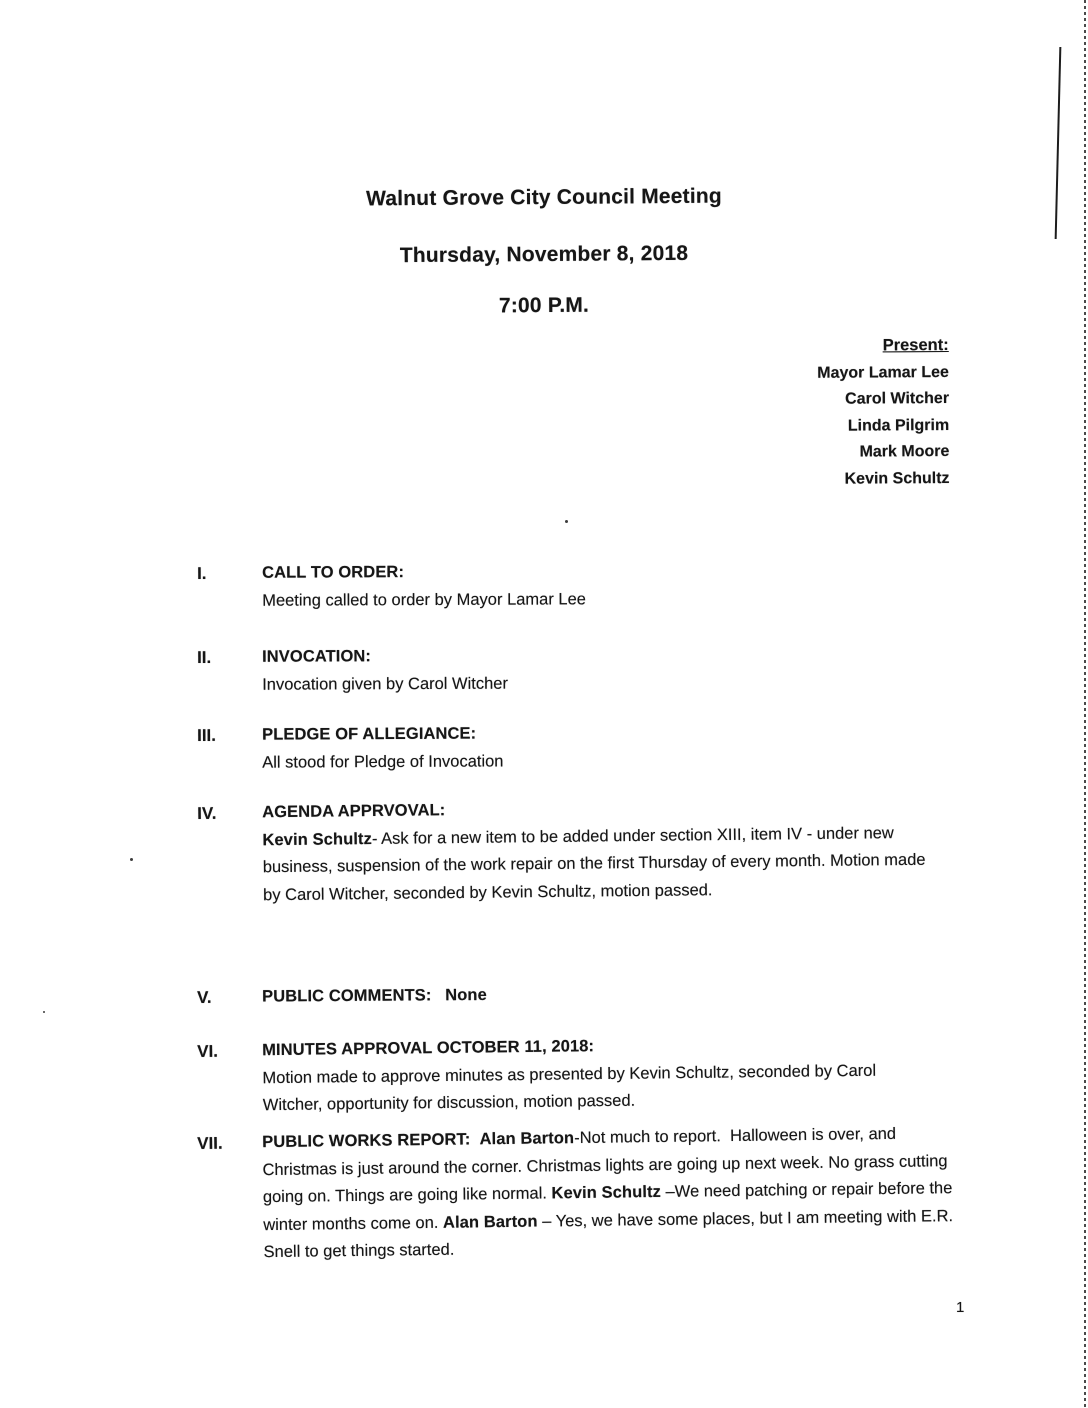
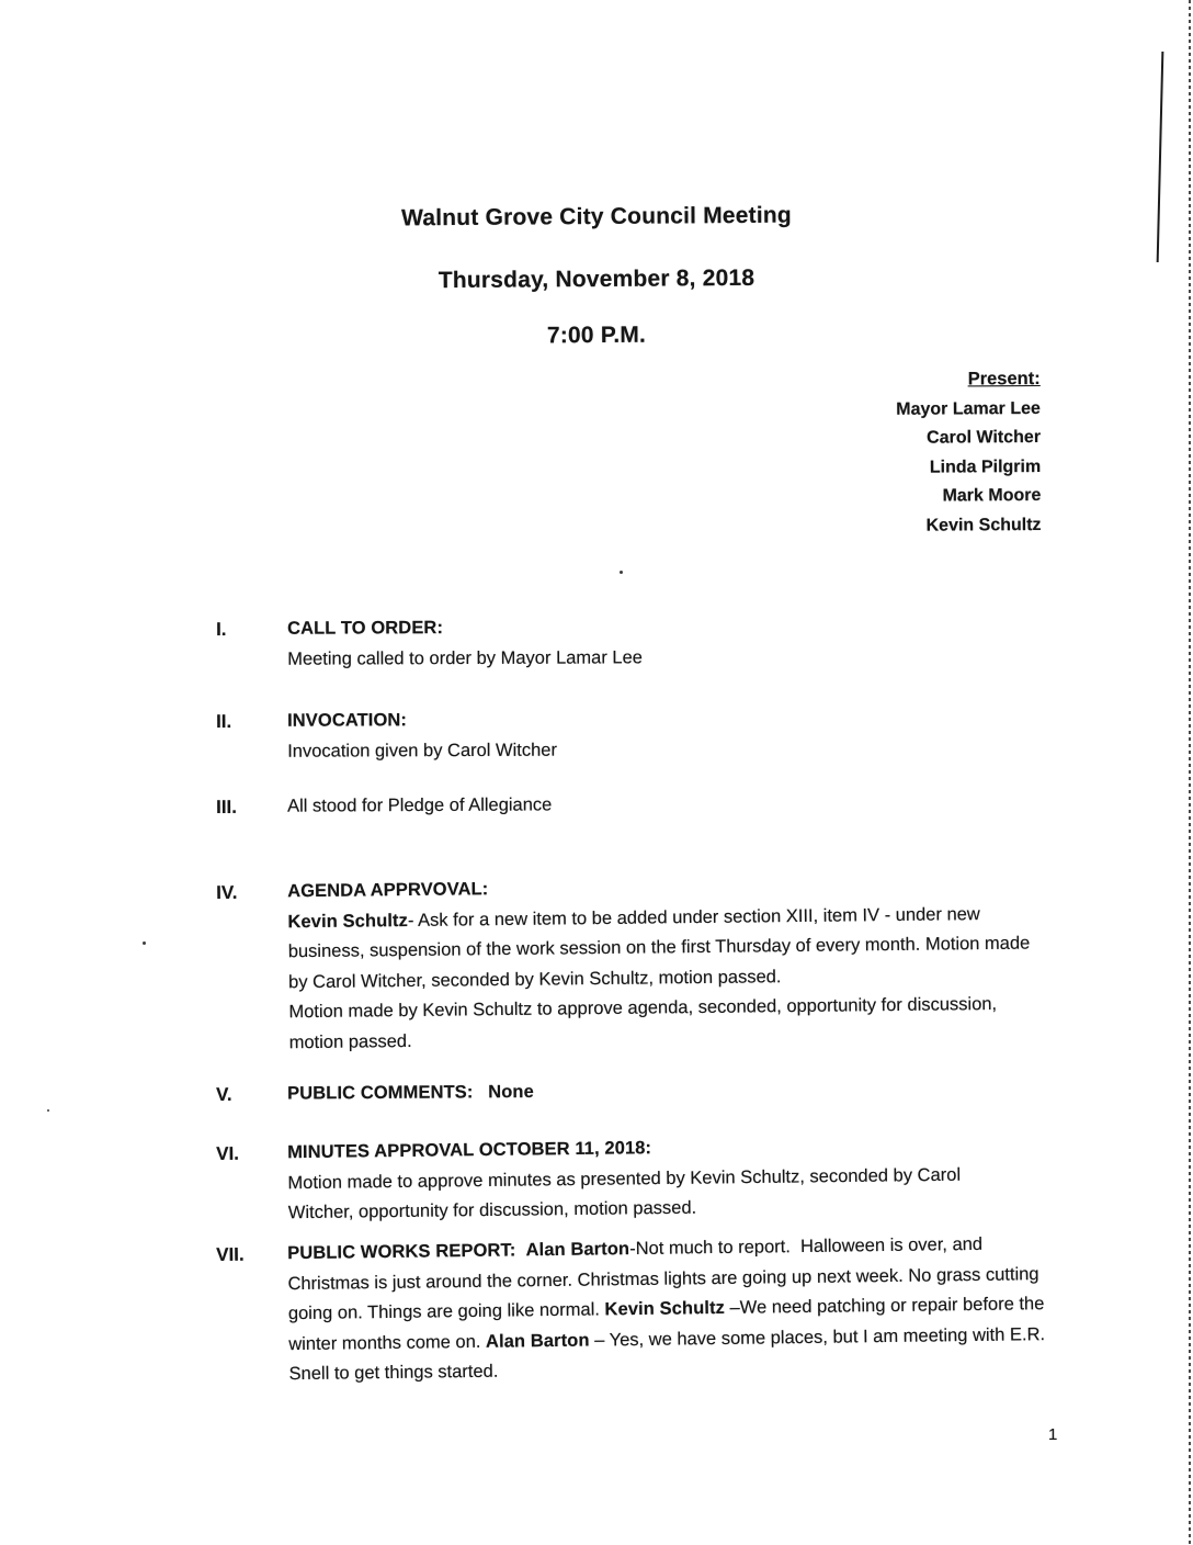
  Walnut Grove City Council Meeting
  Thursday, November 8, 2018
  7:00 P.M.
  Present:
  Mayor Lamar Lee
  Carol Witcher
  Linda Pilgrim
  Mark Moore
  Kevin Schultz
  I.
  CALL TO ORDER:
  Meeting called to order by Mayor Lamar Lee
  II.
  INVOCATION:
  Invocation given by Carol Witcher
  III.
- PLEDGE OF ALLEGIANCE:
- All stood for Pledge of Invocation
+ All stood for Pledge of Allegiance
  IV.
  AGENDA APPRVOVAL:
- Kevin Schultz- Ask for a new item to be added under section XIII, item IV - under new business, suspension of the work repair on the first Thursday of every month. Motion made by Carol Witcher, seconded by Kevin Schultz, motion passed.
+ Kevin Schultz- Ask for a new item to be added under section XIII, item IV - under new business, suspension of the work session on the first Thursday of every month. Motion made by Carol Witcher, seconded by Kevin Schultz, motion passed.
+ Motion made by Kevin Schultz to approve agenda, seconded, opportunity for discussion, motion passed.
  V.
  PUBLIC COMMENTS: None
  VI.
  MINUTES APPROVAL OCTOBER 11, 2018:
  Motion made to approve minutes as presented by Kevin Schultz, seconded by Carol Witcher, opportunity for discussion, motion passed.
  VII.
  PUBLIC WORKS REPORT: Alan Barton-Not much to report. Halloween is over, and Christmas is just around the corner. Christmas lights are going up next week. No grass cutting going on. Things are going like normal. Kevin Schultz –We need patching or repair before the winter months come on. Alan Barton – Yes, we have some places, but I am meeting with E.R. Snell to get things started.
  1
